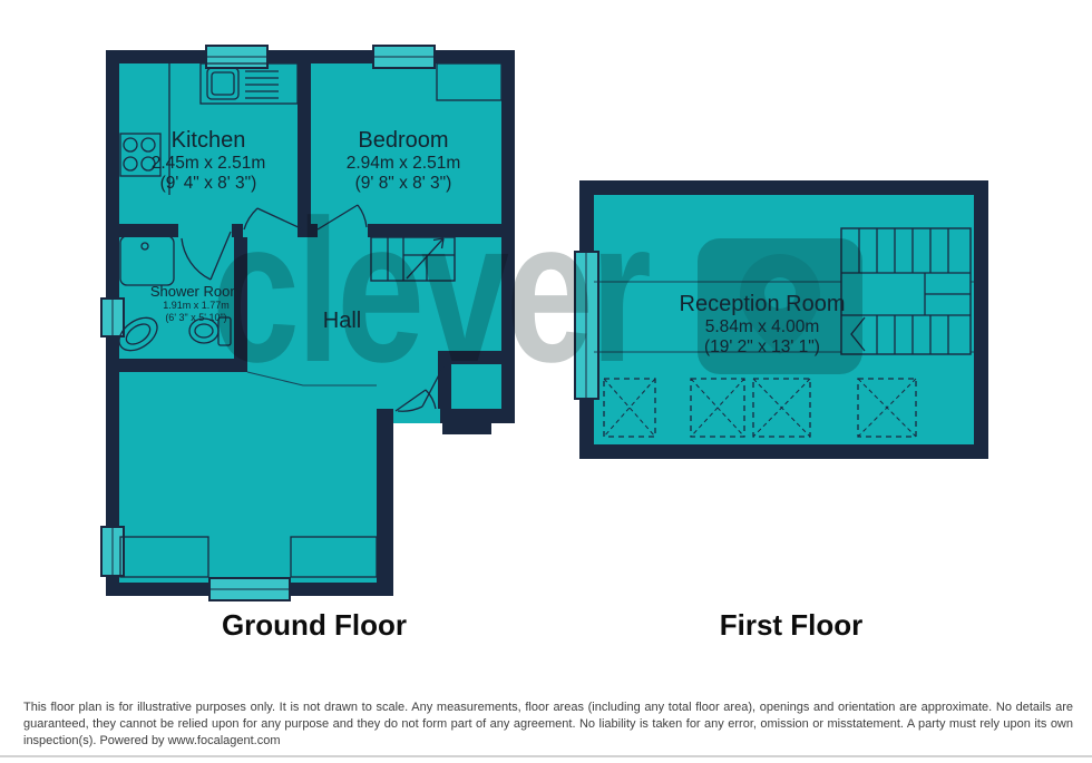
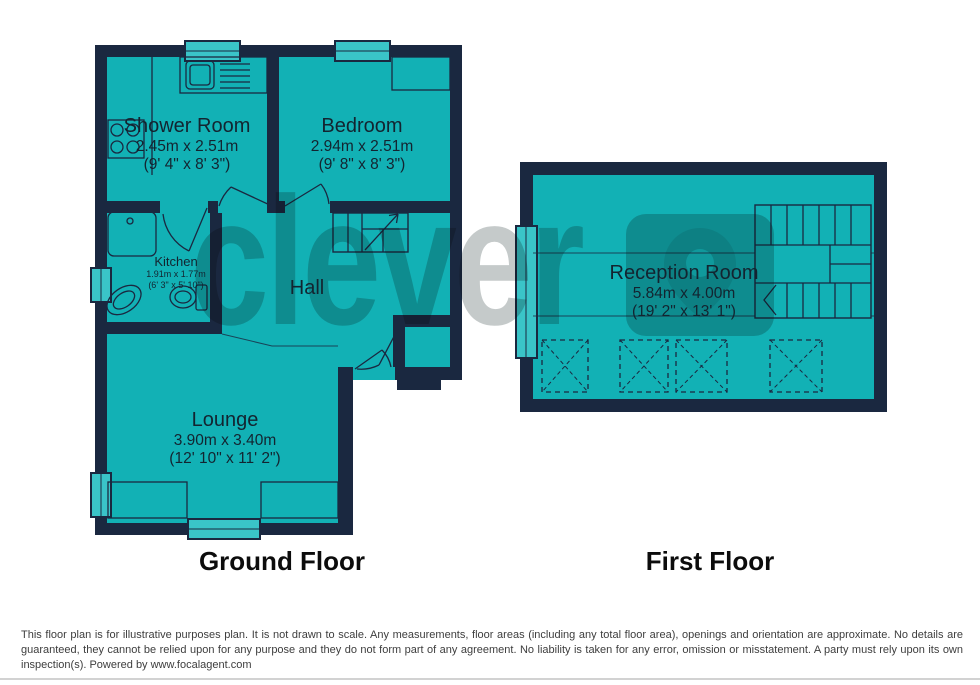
  clever
- Kitchen
+ Shower Room
  2.45m x 2.51m
  (9' 4" x 8' 3")
  Bedroom
  2.94m x 2.51m
  (9' 8" x 8' 3")
- Shower Room
+ Kitchen
  1.91m x 1.77m
  (6' 3" x 5' 10")
  Hall
+ Lounge
+ 3.90m x 3.40m
+ (12' 10" x 11' 2")
  Reception Room
  5.84m x 4.00m
  (19' 2" x 13' 1")
  Ground Floor
  First Floor
- This floor plan is for illustrative purposes only. It is not drawn to scale. Any measurements, floor areas (including any total floor area), openings and orientation are approximate. No details are guaranteed, they cannot be relied upon for any purpose and they do not form part of any agreement. No liability is taken for any error, omission or misstatement. A party must rely upon its own inspection(s). Powered by www.focalagent.com
+ This floor plan is for illustrative purposes plan. It is not drawn to scale. Any measurements, floor areas (including any total floor area), openings and orientation are approximate. No details are guaranteed, they cannot be relied upon for any purpose and they do not form part of any agreement. No liability is taken for any error, omission or misstatement. A party must rely upon its own inspection(s). Powered by www.focalagent.com
